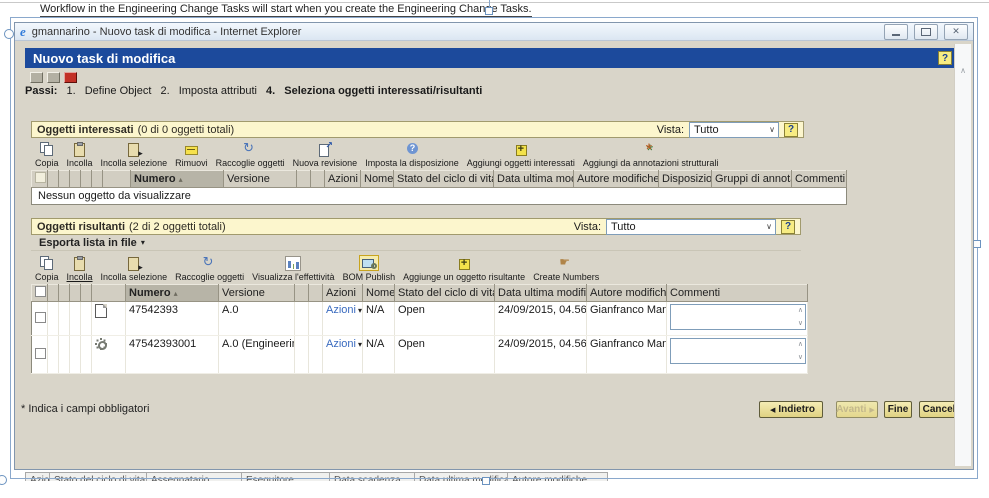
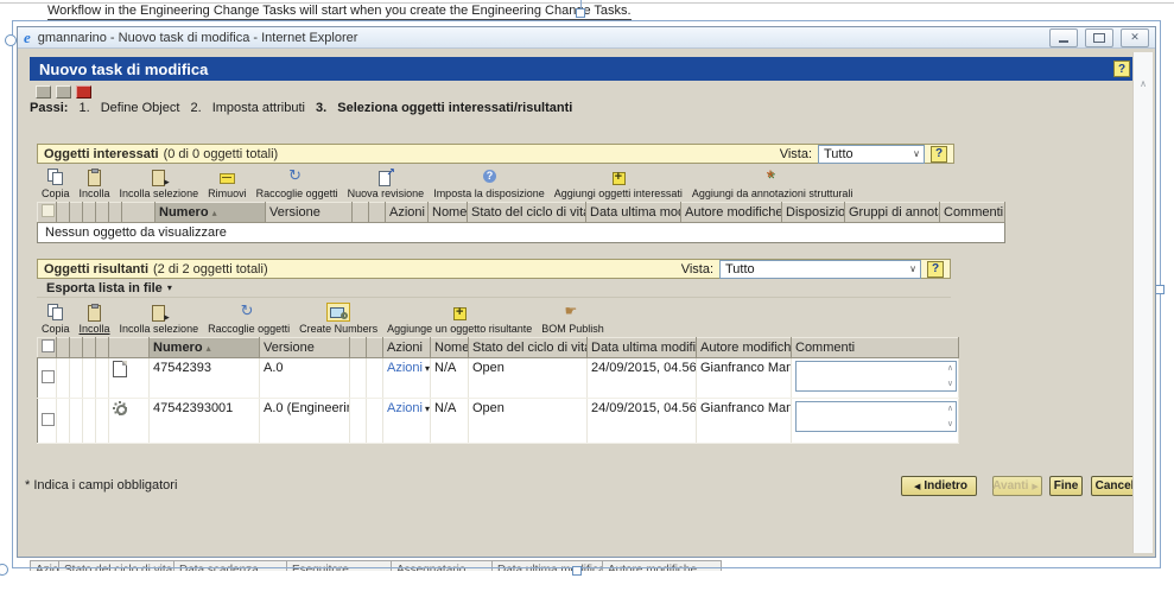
  Workflow in the Engineering Change Tasks will start when you create the Engineering Chane Tasks.
  Stato del ciclo di vita
- Assegnatario
+ Data scadenza
  Eseguitore
- Data scadenza
+ Assegnatario
  Data ultima mifica
  Autore modifiche
  e
  gmannarino - Nuovo task di modifica - Internet Explorer
  ✕
  Nuovo task di modifica
  ?
- Passi: 1. Define Object 2. Imposta attributi 4. Seleziona oggetti interessati/risultanti
+ Passi: 1. Define Object 2. Imposta attributi 3. Seleziona oggetti interessati/risultanti
  Oggetti interessati
  (0 di 0 oggetti totali)
  Vista:
  Tutto
  ∨
  ?
  Copia
  Incolla
  Incolla selezione
  Rimuovi
  Raccoglie oggetti
  Nuova revisione
  Imposta la disposizione
  Aggiungi oggetti interessati
  Aggiungi da annotazioni strutturali
  							Numero ▴	Versione			Azioni	Nome	Stato del ciclo di vit	Data ultima mo	Autore modifiche	Disposizio	Gruppi di annot	Commenti
  Nessun oggetto da visualizzare
  Oggetti risultanti
  (2 di 2 oggetti totali)
  Vista:
  Tutto
  ∨
  ?
  Esporta lista in file
  ▾
  Copia
  Incolla
  Incolla selezione
  Raccoglie oggetti
- Visualizza l'effettività
- BOM Publish
+ Create Numbers
  Aggiunge un oggetto risultante
- Create Numbers
+ BOM Publish
  						Numero ▴	Versione			Azioni	Nome	Stato del ciclo di vit	Data ultima modifi	Autore modifich	Commenti
  						47542393	A.0			Azioni ▾	N/A	Open	24/09/2015, 04.56	Gianfranco Man
  						47542393001	A.0 (Engineeri			Azioni ▾	N/A	Open	24/09/2015, 04.56	Gianfranco Man
  * Indica i campi obbligatori
  Indietro
  Avanti
  Fine
  Cance
  ∧
